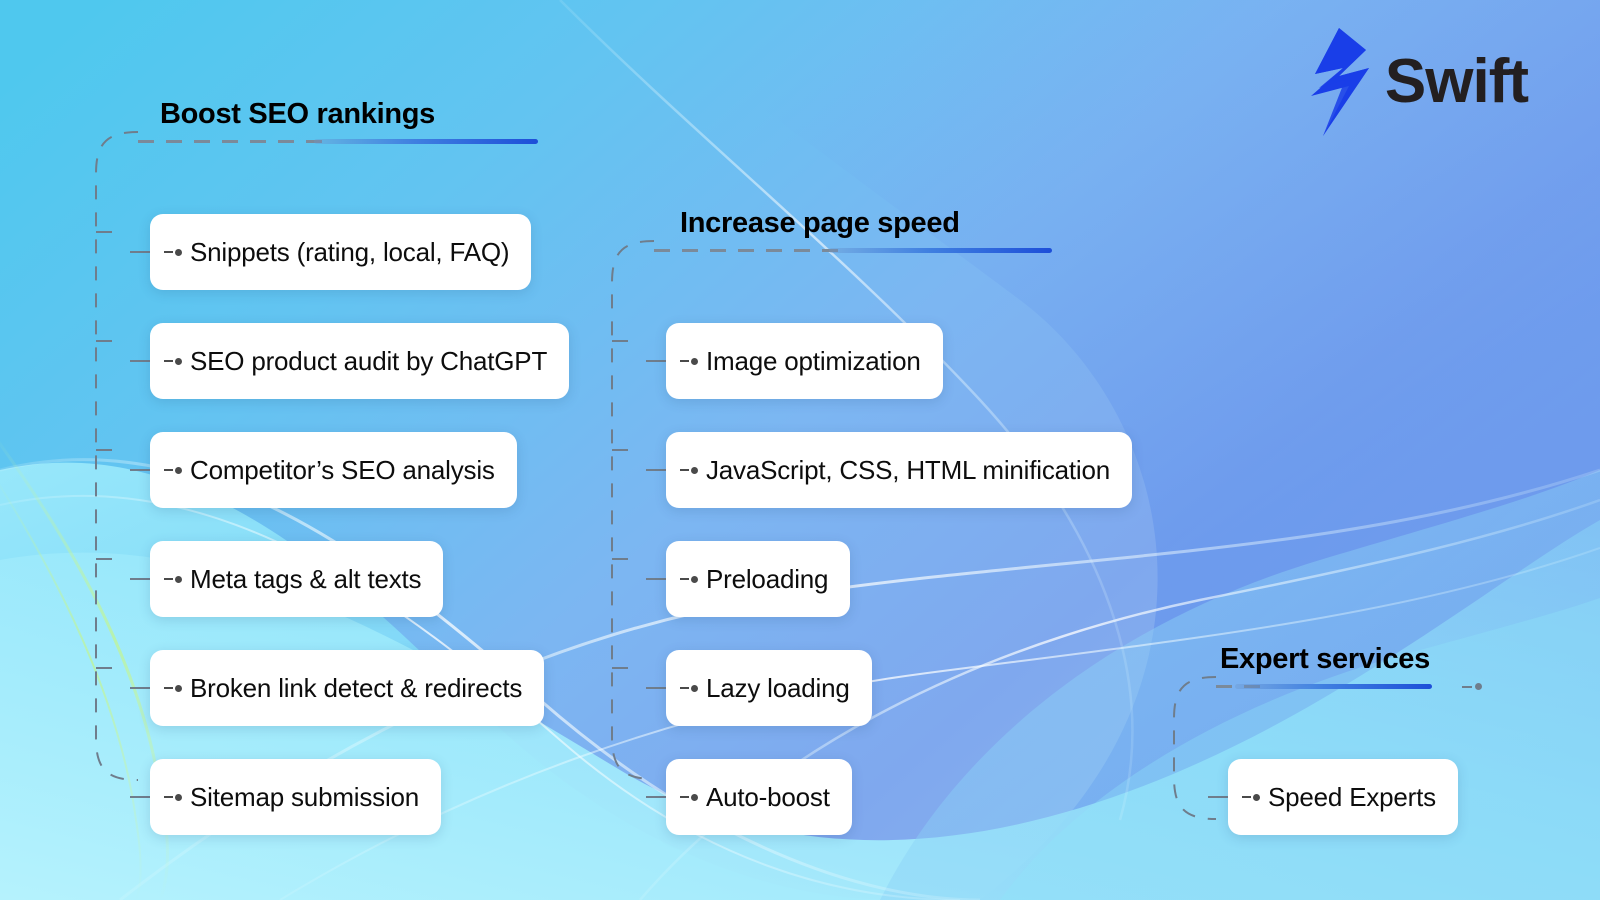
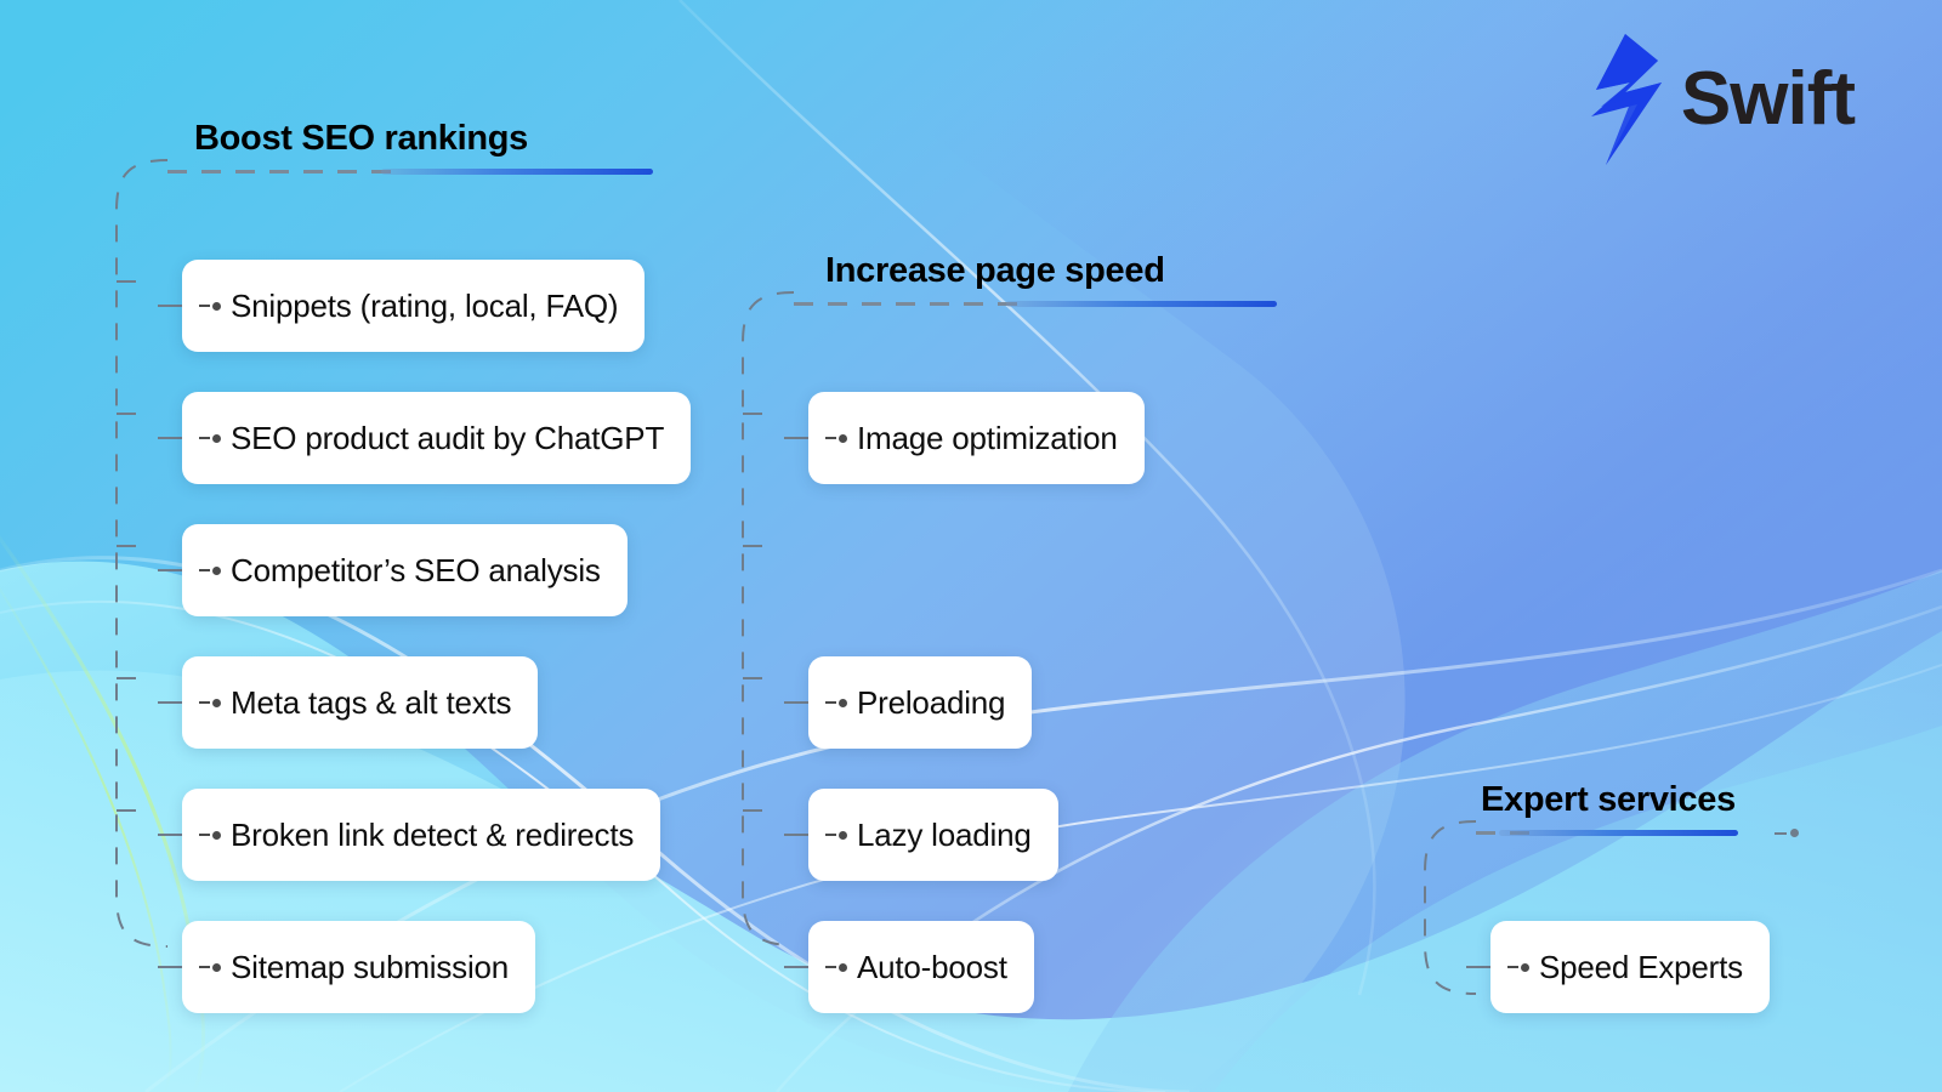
  Swift
  Boost SEO rankings
  Snippets (rating, local, FAQ)
  SEO product audit by ChatGPT
  Competitor’s SEO analysis
  Meta tags & alt texts
  Broken link detect & redirects
  Sitemap submission
  Increase page speed
  Image optimization
- JavaScript, CSS, HTML minification
  Preloading
  Lazy loading
  Auto-boost
  Expert services
  Speed Experts
